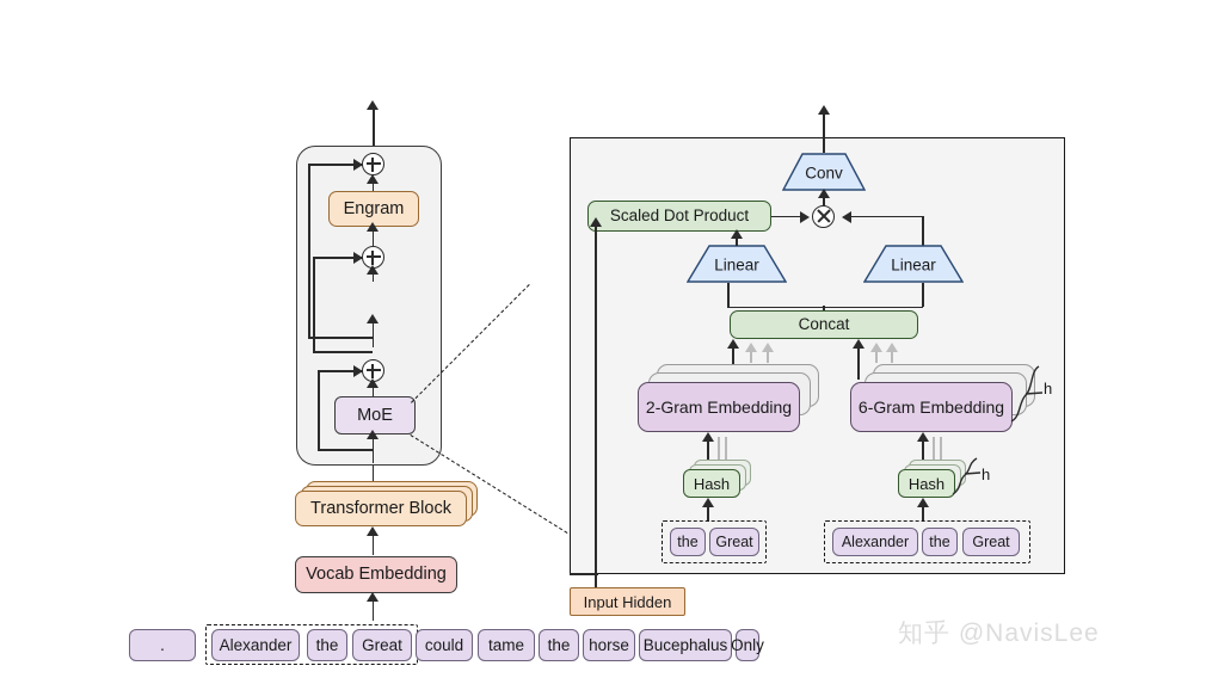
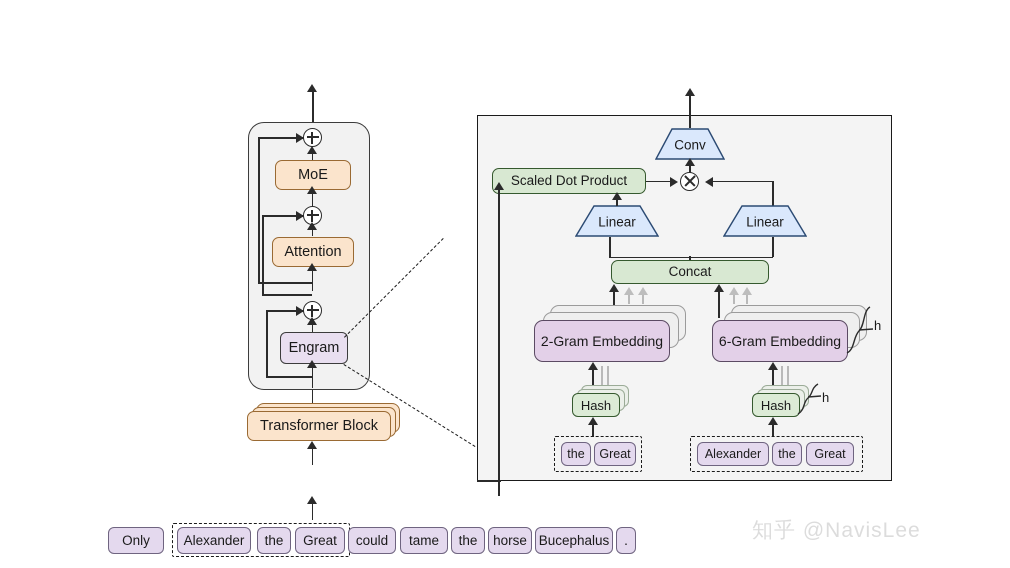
- Engram
+ MoE
+ Attention
- MoE
+ Engram
  Transformer Block
- Vocab Embedding
- .
+ Only
  Alexander
  the
  Great
  could
  tame
  the
  horse
  Bucephalus
- Only
+ .
  Conv
  Scaled Dot Product
  Linear
  Linear
  Concat
  2-Gram Embedding
  Hash
  the
  Great
  6-Gram Embedding
  h
  Hash
  h
  Alexander
  the
  Great
- Input Hidden
  知乎 @NavisLee
